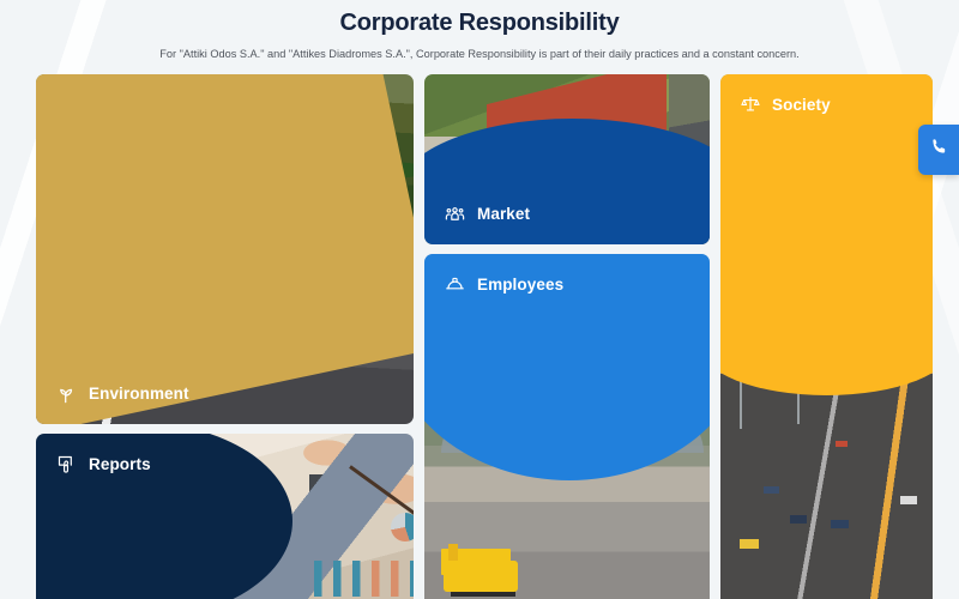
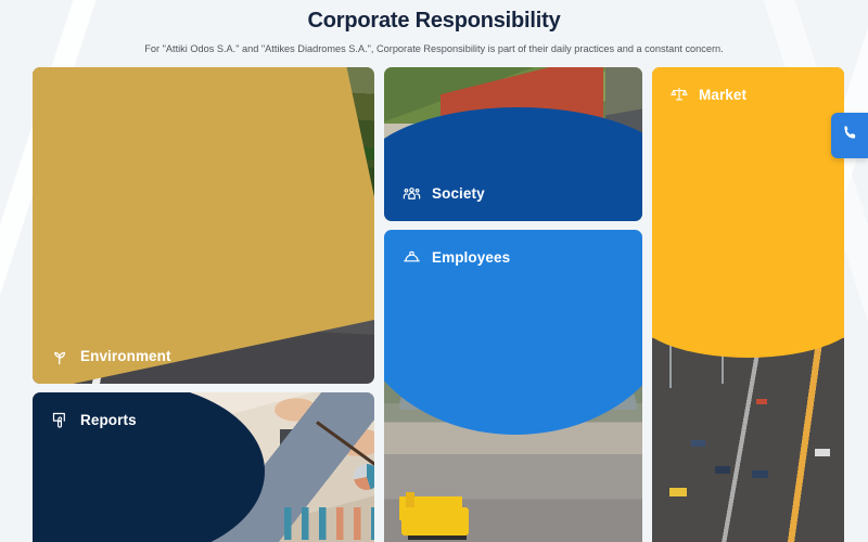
  Corporate Responsibility
  For "Attiki Odos S.A." and "Attikes Diadromes S.A.", Corporate Responsibility is part of their daily practices and a constant concern.
  Environment
- Market
+ Society
  Employees
- Society
+ Market
  Reports
